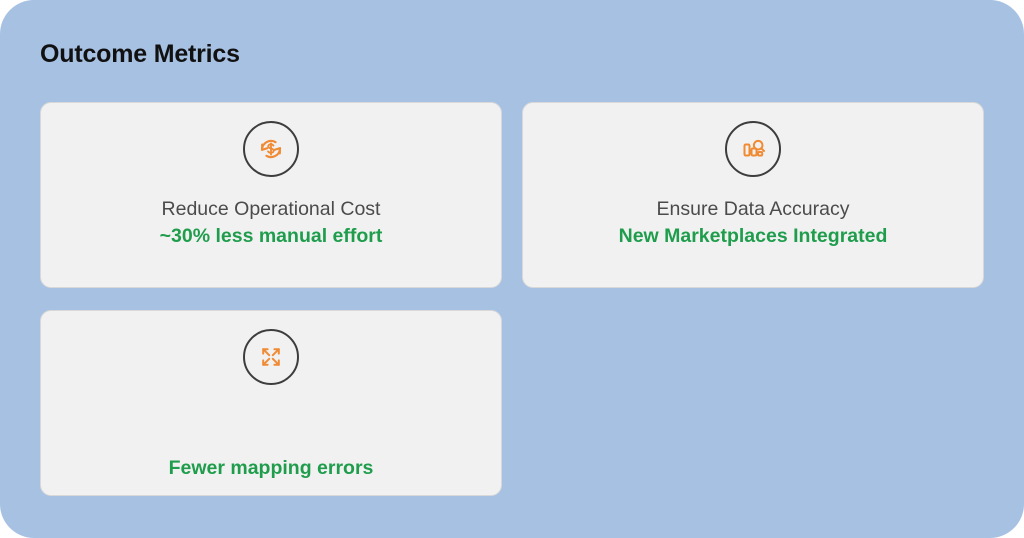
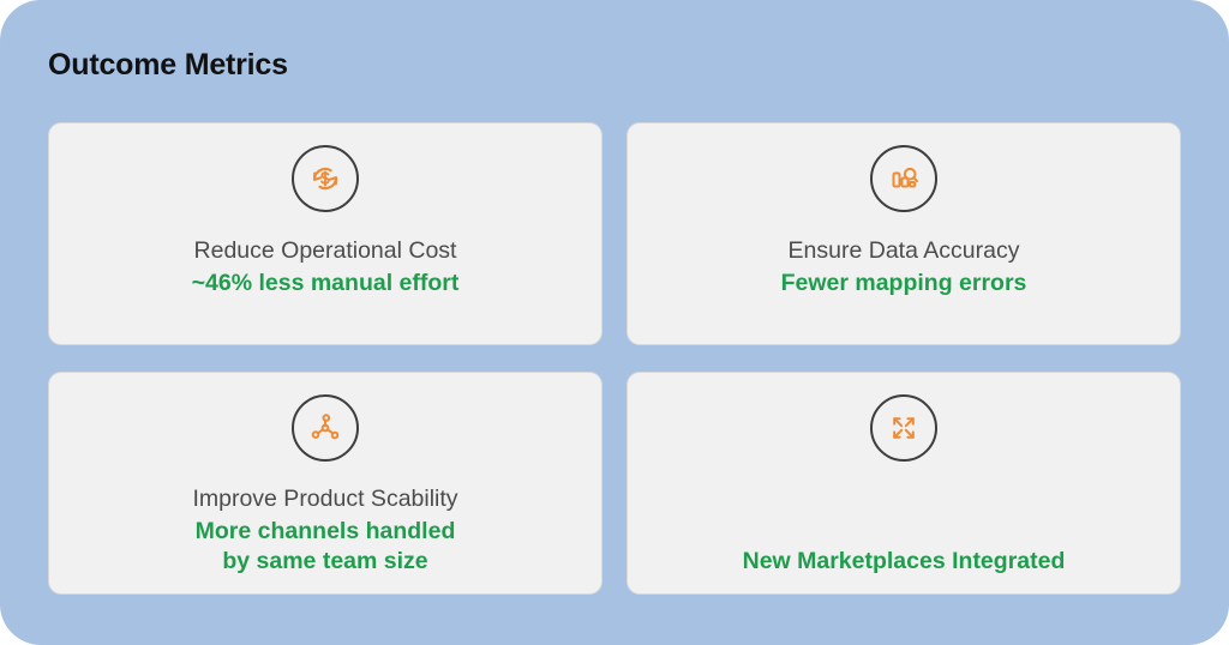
  Outcome Metrics
  Reduce Operational Cost
- ~30% less manual effort
+ ~46% less manual effort
  Ensure Data Accuracy
- New Marketplaces Integrated
+ Fewer mapping errors
+ Improve Product Scability
+ More channels handled
+ by same team size
- Fewer mapping errors
+ New Marketplaces Integrated
